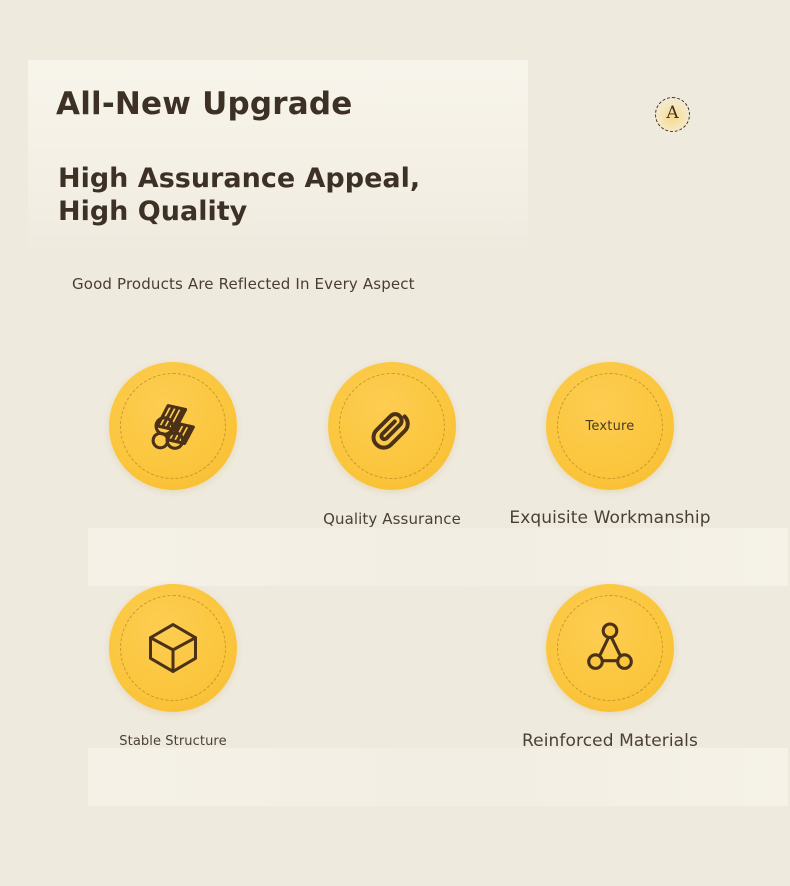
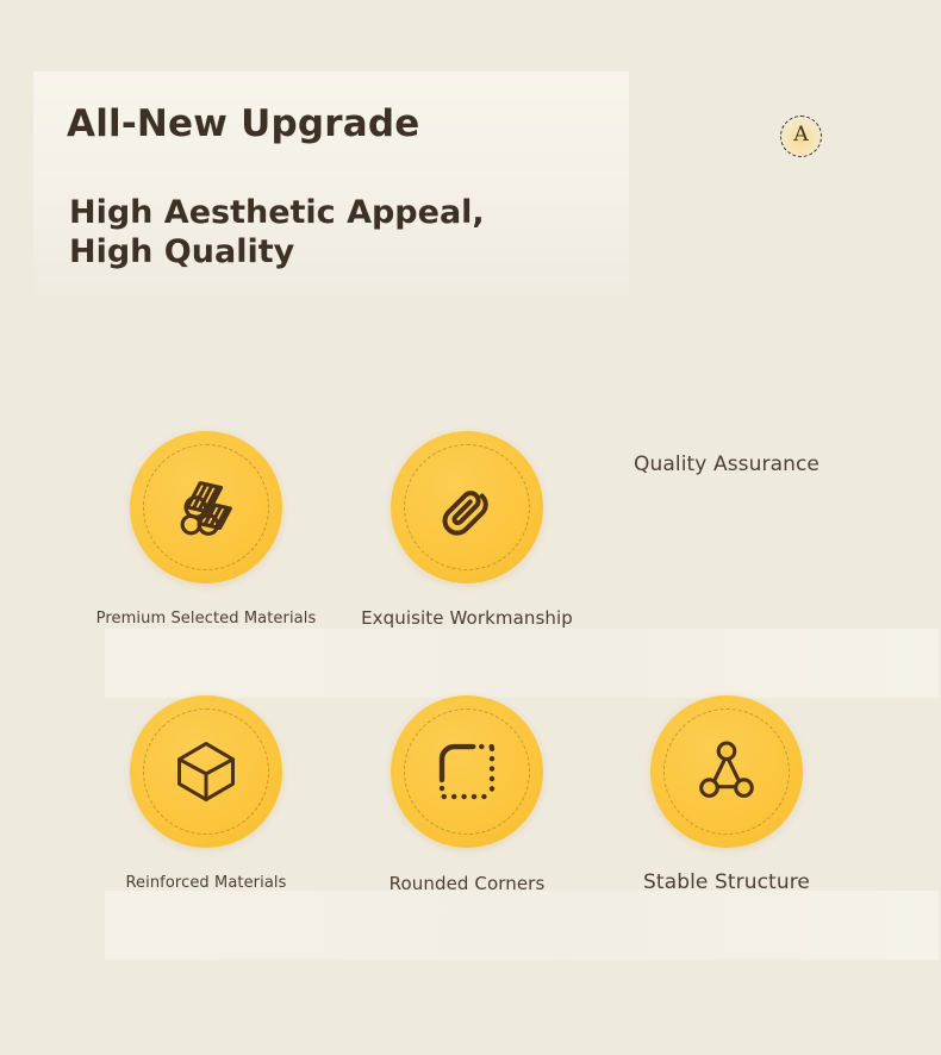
  All-New Upgrade
- High Assurance Appeal, High Quality
+ High Aesthetic Appeal, High Quality
- Good Products Are Reflected In Every Aspect
  A
+ Premium Selected Materials
- Quality Assurance
+ Exquisite Workmanship
- Texture
- Exquisite Workmanship
+ Quality Assurance
- Stable Structure
+ Reinforced Materials
+ Rounded Corners
- Reinforced Materials
+ Stable Structure
